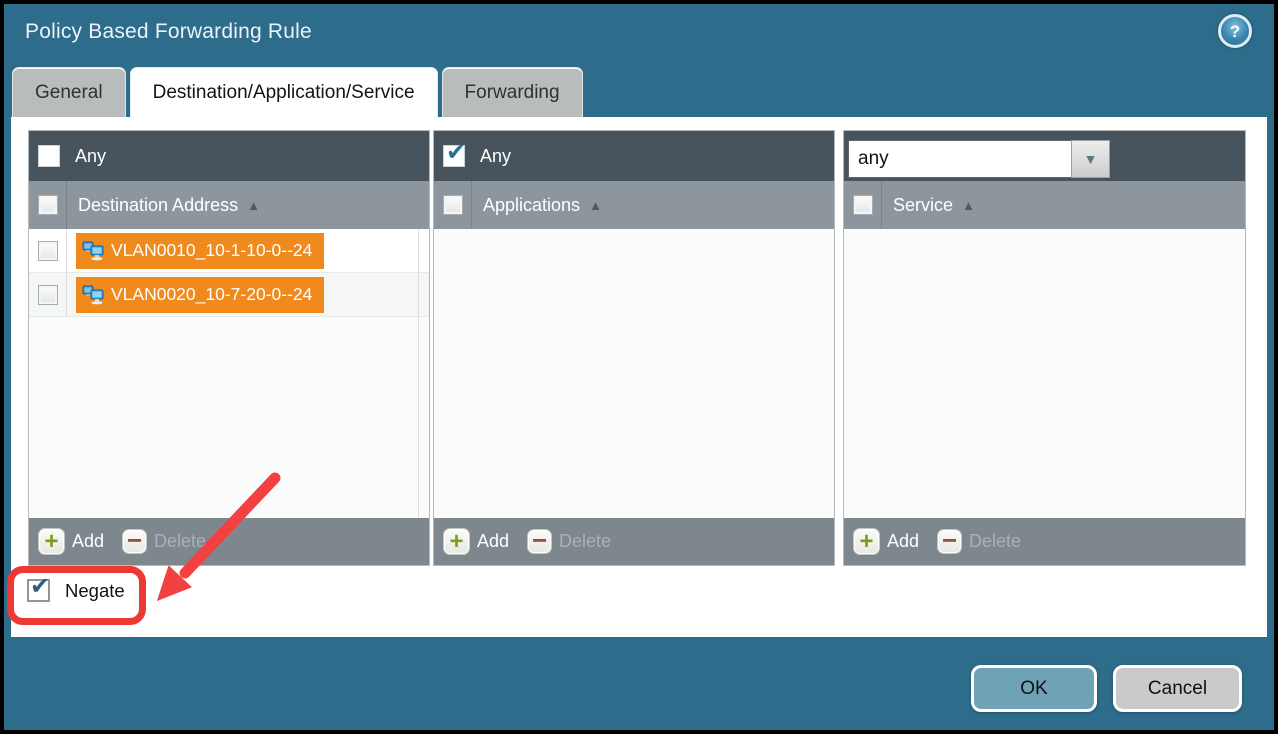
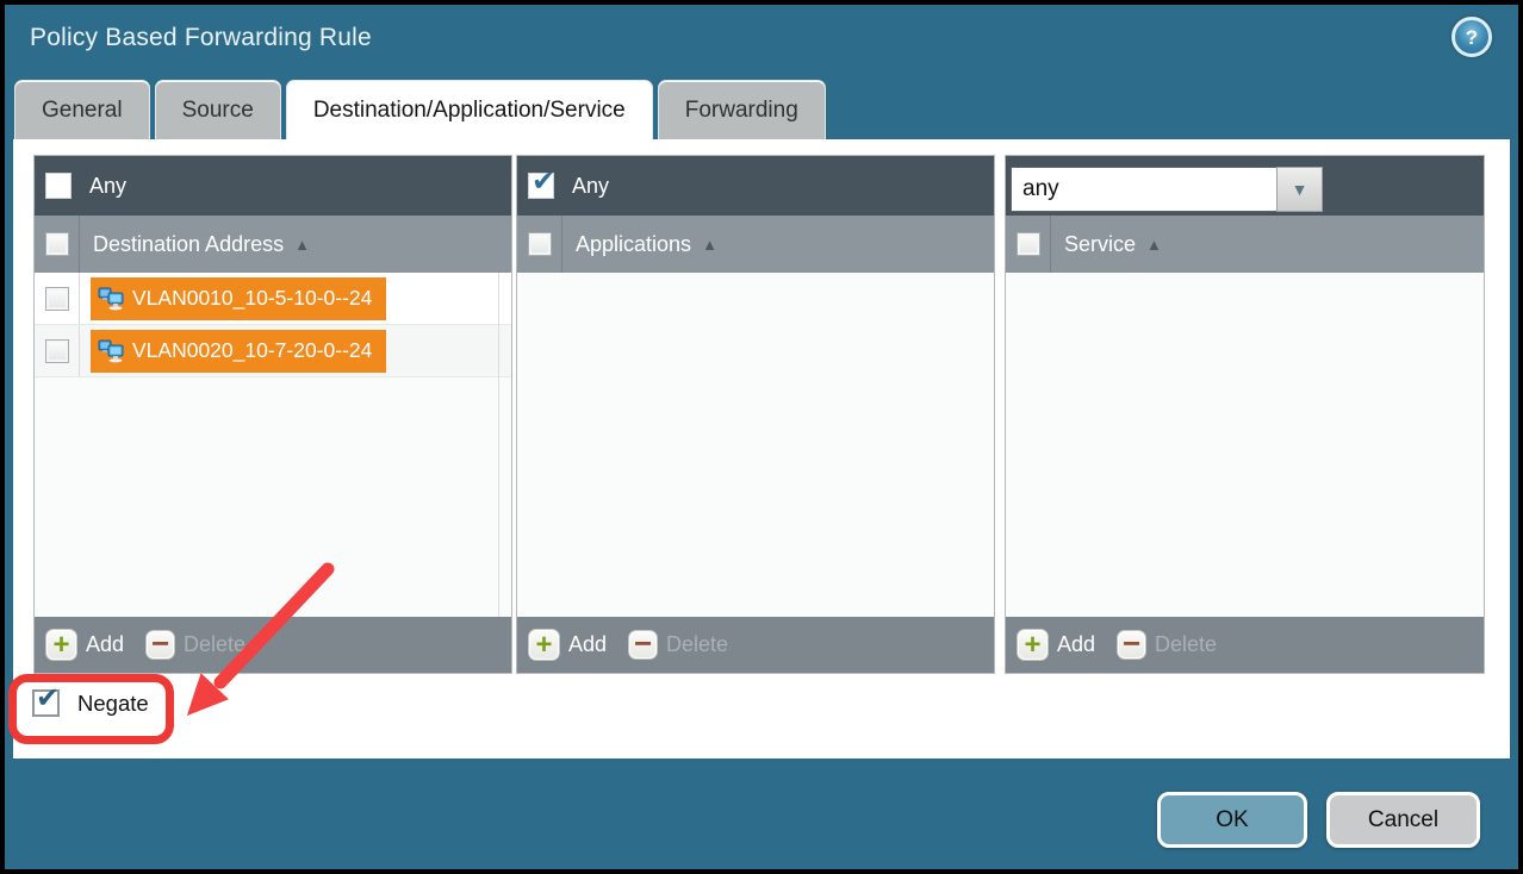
  Policy Based Forwarding Rule
  General
+ Source
  Destination/Application/Service
  Forwarding
  Any
  Destination Address
- VLAN0010_10-1-10-0--24
+ VLAN0010_10-5-10-0--24
  VLAN0020_10-7-20-0--24
  +
  Add
  −
  Delete
  Any
  Applications
  +
  Add
  −
  Delete
  any
  Service
  +
  Add
  −
  Delete
  Negate
  OK
  Cancel
